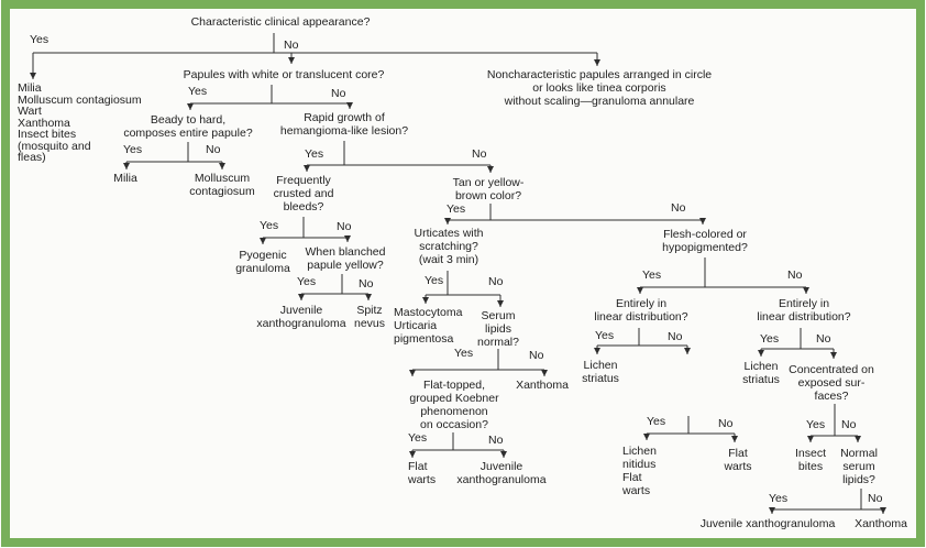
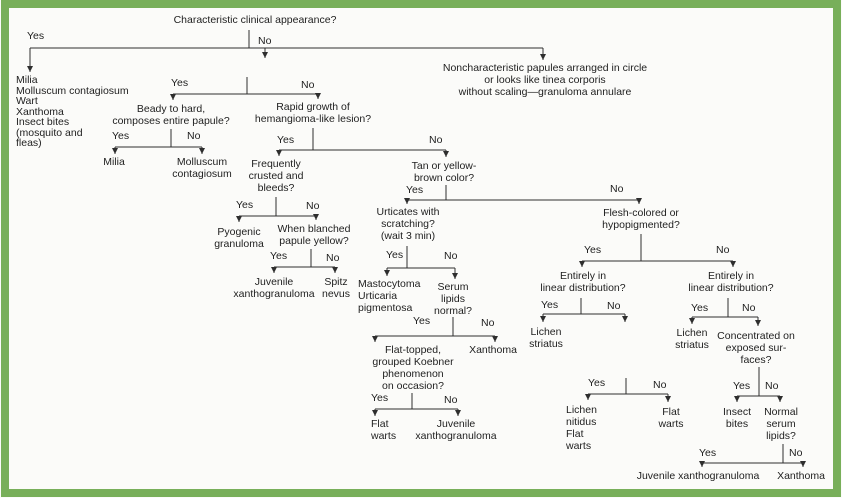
  Characteristic clinical appearance?
  Yes
  No
  Milia
  Molluscum contagiosum
  Wart
  Xanthoma
  Insect bites
  (mosquito and
  fleas)
  Noncharacteristic papules arranged in circle
  or looks like tinea corporis
  without scaling—granuloma annulare
- Papules with white or translucent core?
  Yes
  No
  Beady to hard,
  composes entire papule?
  Yes
  No
  Milia
  Molluscum
  contagiosum
  Rapid growth of
  hemangioma-like lesion?
  Yes
  No
  Frequently
  crusted and
  bleeds?
  Yes
  No
  Pyogenic
  granuloma
  When blanched
  papule yellow?
  Yes
  No
  Juvenile
  xanthogranuloma
  Spitz
  nevus
  Tan or yellow-
  brown color?
  Yes
  No
  Urticates with
  scratching?
  (wait 3 min)
  Yes
  No
  Mastocytoma
  Urticaria
  pigmentosa
  Serum
  lipids
  normal?
  Yes
  No
  Xanthoma
  Flat-topped,
  grouped Koebner
  phenomenon
  on occasion?
  Yes
  No
  Flat
  warts
  Juvenile
  xanthogranuloma
  Flesh-colored or
  hypopigmented?
  Yes
  No
  Entirely in
  linear distribution?
  Yes
  No
  Lichen
  striatus
  Yes
  No
  Lichen
  nitidus
  Flat
  warts
  Flat
  warts
  Entirely in
  linear distribution?
  Yes
  No
  Lichen
  striatus
  Concentrated on
  exposed sur-
  faces?
  Yes
  No
  Insect
  bites
  Normal
  serum
  lipids?
  Yes
  No
  Juvenile xanthogranuloma
  Xanthoma
